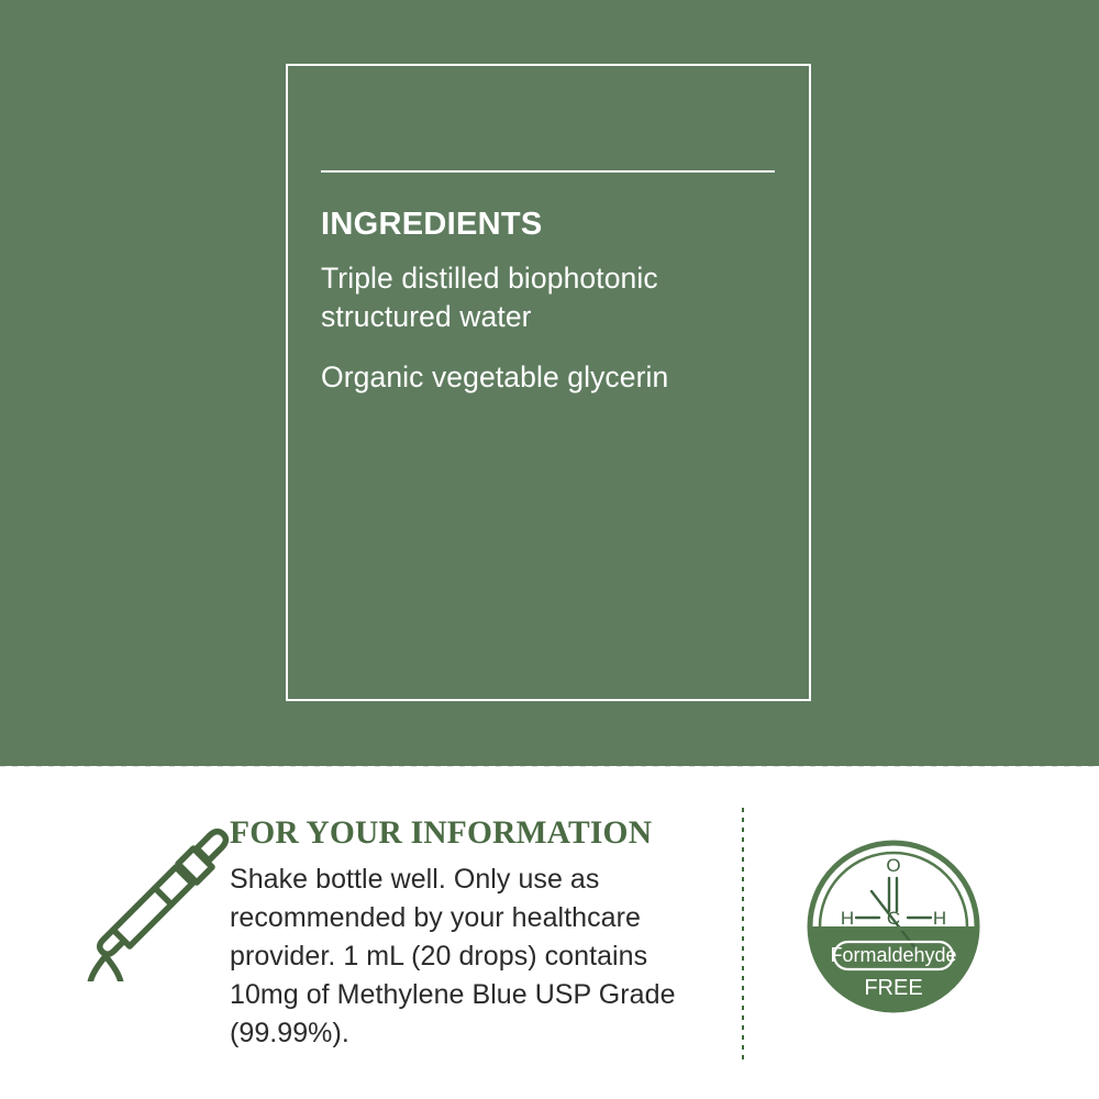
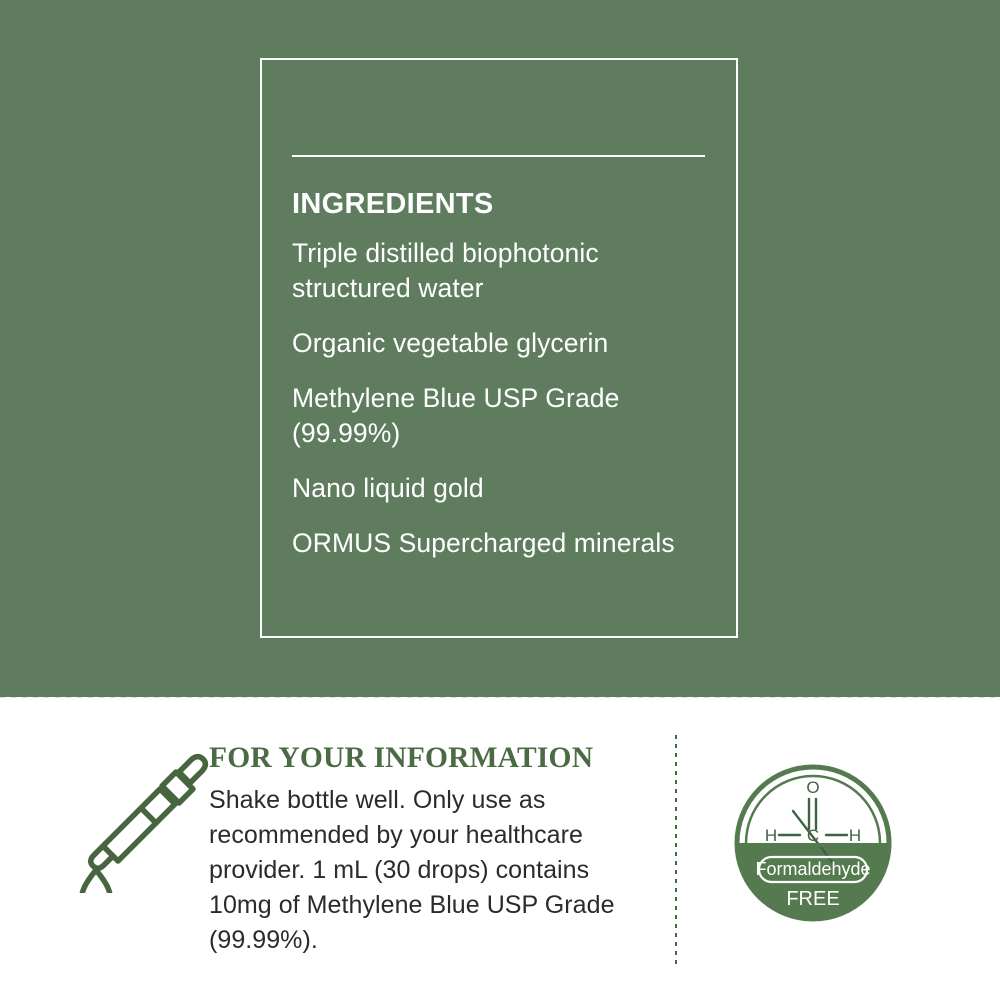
  INGREDIENTS
  Triple distilled biophotonic structured water
  Organic vegetable glycerin
+ Methylene Blue USP Grade (99.99%)
+ Nano liquid gold
+ ORMUS Supercharged minerals
  FOR YOUR INFORMATION
- Shake bottle well. Only use as recommended by your healthcare provider. 1 mL (20 drops) contains 10mg of Methylene Blue USP Grade (99.99%).
+ Shake bottle well. Only use as recommended by your healthcare provider. 1 mL (30 drops) contains 10mg of Methylene Blue USP Grade (99.99%).
  O
  C
  H
  H
  Formaldehyde
  FREE
